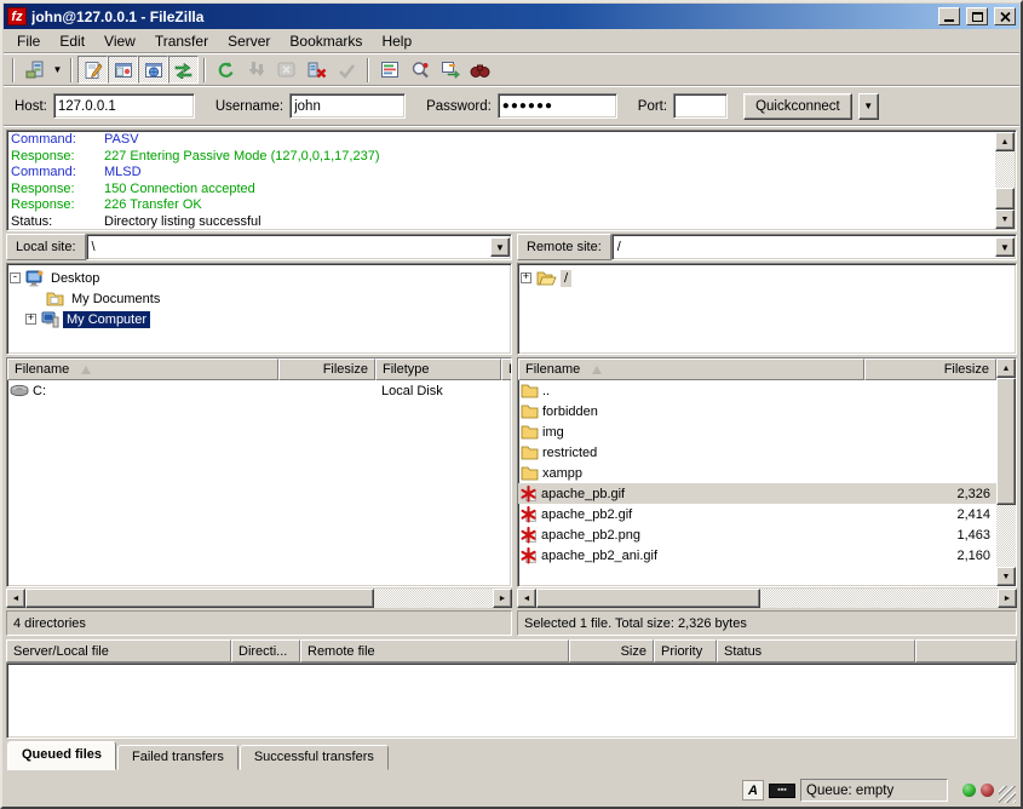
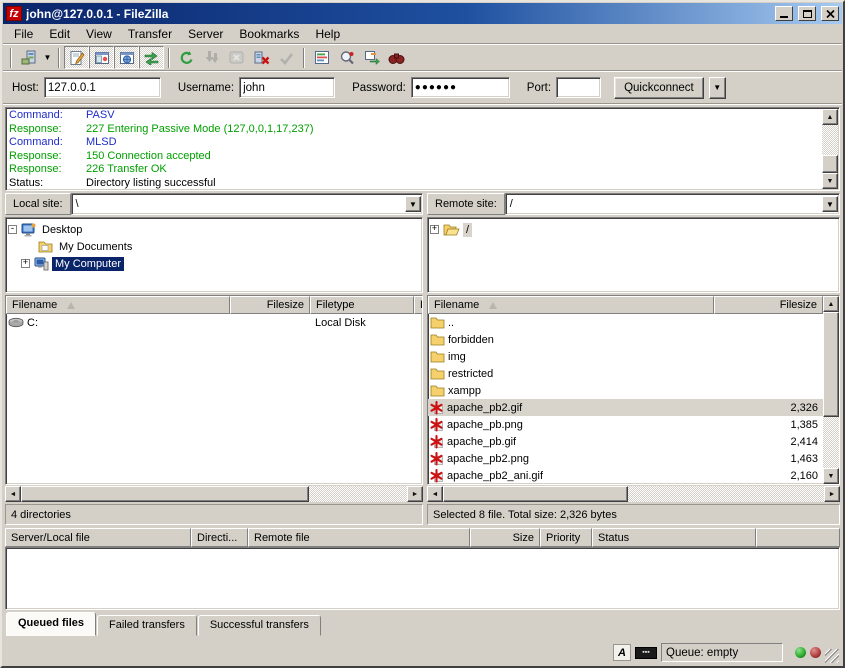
  fz
  john@127.0.0.1 - FileZilla
  File
  Edit
  View
  Transfer
  Server
  Bookmarks
  Help
  ▼
  Host:
  127.0.0.1
  Username:
  john
  Password:
  ●●●●●●
  Port:
  Quickconnect
  ▼
  Command:
  PASV
  Response:
  227 Entering Passive Mode (127,0,0,1,17,237)
  Command:
  MLSD
  Response:
  150 Connection accepted
  Response:
  226 Transfer OK
  Status:
  Directory listing successful
  Local site:
  \
  ▼
  -
  Desktop
  My Documents
  +
  My Computer
  Filename
  Filesize
  Filetype
  C:
  Local Disk
  4 directories
  Remote site:
  /
  ▼
  +
  /
  Filename
  Filesize
  ..
  forbidden
  img
  restricted
  xampp
- apache_pb.gif
+ apache_pb2.gif
  2,326
+ apache_pb.png
+ 1,385
- apache_pb2.gif
+ apache_pb.gif
  2,414
  apache_pb2.png
  1,463
  apache_pb2_ani.gif
  2,160
- Selected 1 file. Total size: 2,326 bytes
+ Selected 8 file. Total size: 2,326 bytes
  Server/Local file
  Directi...
  Remote file
  Size
  Priority
  Status
  Queued files
  Failed transfers
  Successful transfers
  A
  Queue: empty
